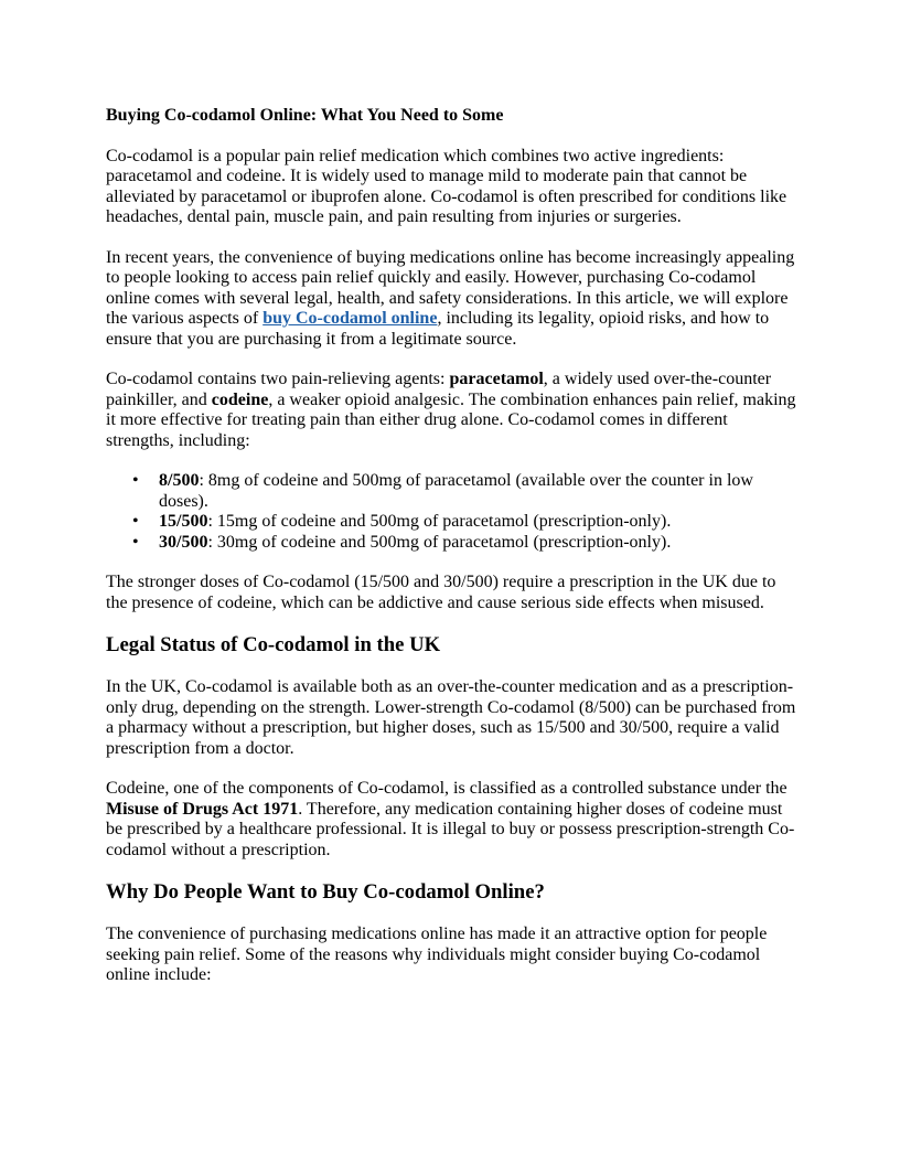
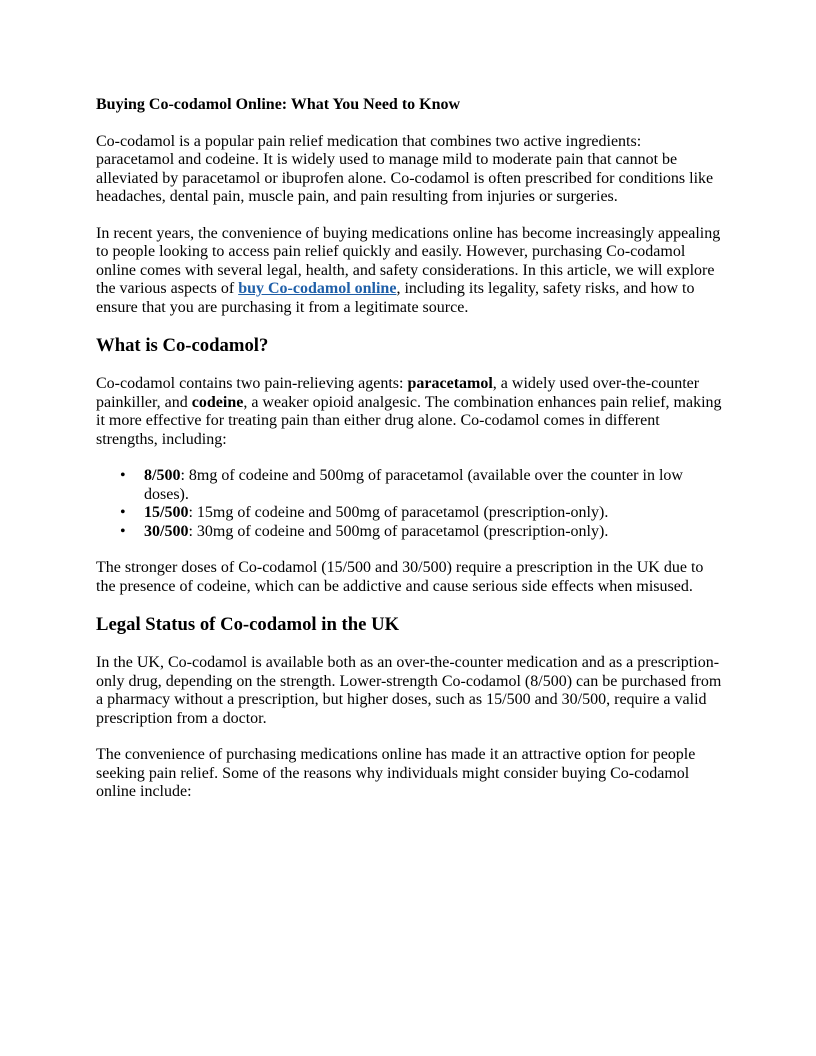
- Buying Co-codamol Online: What You Need to Some
+ Buying Co-codamol Online: What You Need to Know
- Co-codamol is a popular pain relief medication which combines two active ingredients: paracetamol and codeine. It is widely used to manage mild to moderate pain that cannot be alleviated by paracetamol or ibuprofen alone. Co-codamol is often prescribed for conditions like headaches, dental pain, muscle pain, and pain resulting from injuries or surgeries.
+ Co-codamol is a popular pain relief medication that combines two active ingredients: paracetamol and codeine. It is widely used to manage mild to moderate pain that cannot be alleviated by paracetamol or ibuprofen alone. Co-codamol is often prescribed for conditions like headaches, dental pain, muscle pain, and pain resulting from injuries or surgeries.
- In recent years, the convenience of buying medications online has become increasingly appealing to people looking to access pain relief quickly and easily. However, purchasing Co-codamol online comes with several legal, health, and safety considerations. In this article, we will explore the various aspects of buy Co-codamol online, including its legality, opioid risks, and how to ensure that you are purchasing it from a legitimate source.
+ In recent years, the convenience of buying medications online has become increasingly appealing to people looking to access pain relief quickly and easily. However, purchasing Co-codamol online comes with several legal, health, and safety considerations. In this article, we will explore the various aspects of buy Co-codamol online, including its legality, safety risks, and how to ensure that you are purchasing it from a legitimate source.
+ What is Co-codamol?
  Co-codamol contains two pain-relieving agents: paracetamol, a widely used over-the-counter painkiller, and codeine, a weaker opioid analgesic. The combination enhances pain relief, making it more effective for treating pain than either drug alone. Co-codamol comes in different strengths, including:
  •
  8/500: 8mg of codeine and 500mg of paracetamol (available over the counter in low doses).
  •
  15/500: 15mg of codeine and 500mg of paracetamol (prescription-only).
  •
  30/500: 30mg of codeine and 500mg of paracetamol (prescription-only).
  The stronger doses of Co-codamol (15/500 and 30/500) require a prescription in the UK due to the presence of codeine, which can be addictive and cause serious side effects when misused.
  Legal Status of Co-codamol in the UK
  In the UK, Co-codamol is available both as an over-the-counter medication and as a prescription-only drug, depending on the strength. Lower-strength Co-codamol (8/500) can be purchased from a pharmacy without a prescription, but higher doses, such as 15/500 and 30/500, require a valid prescription from a doctor.
- Codeine, one of the components of Co-codamol, is classified as a controlled substance under the Misuse of Drugs Act 1971. Therefore, any medication containing higher doses of codeine must be prescribed by a healthcare professional. It is illegal to buy or possess prescription-strength Co-codamol without a prescription.
- Why Do People Want to Buy Co-codamol Online?
  The convenience of purchasing medications online has made it an attractive option for people seeking pain relief. Some of the reasons why individuals might consider buying Co-codamol online include:
